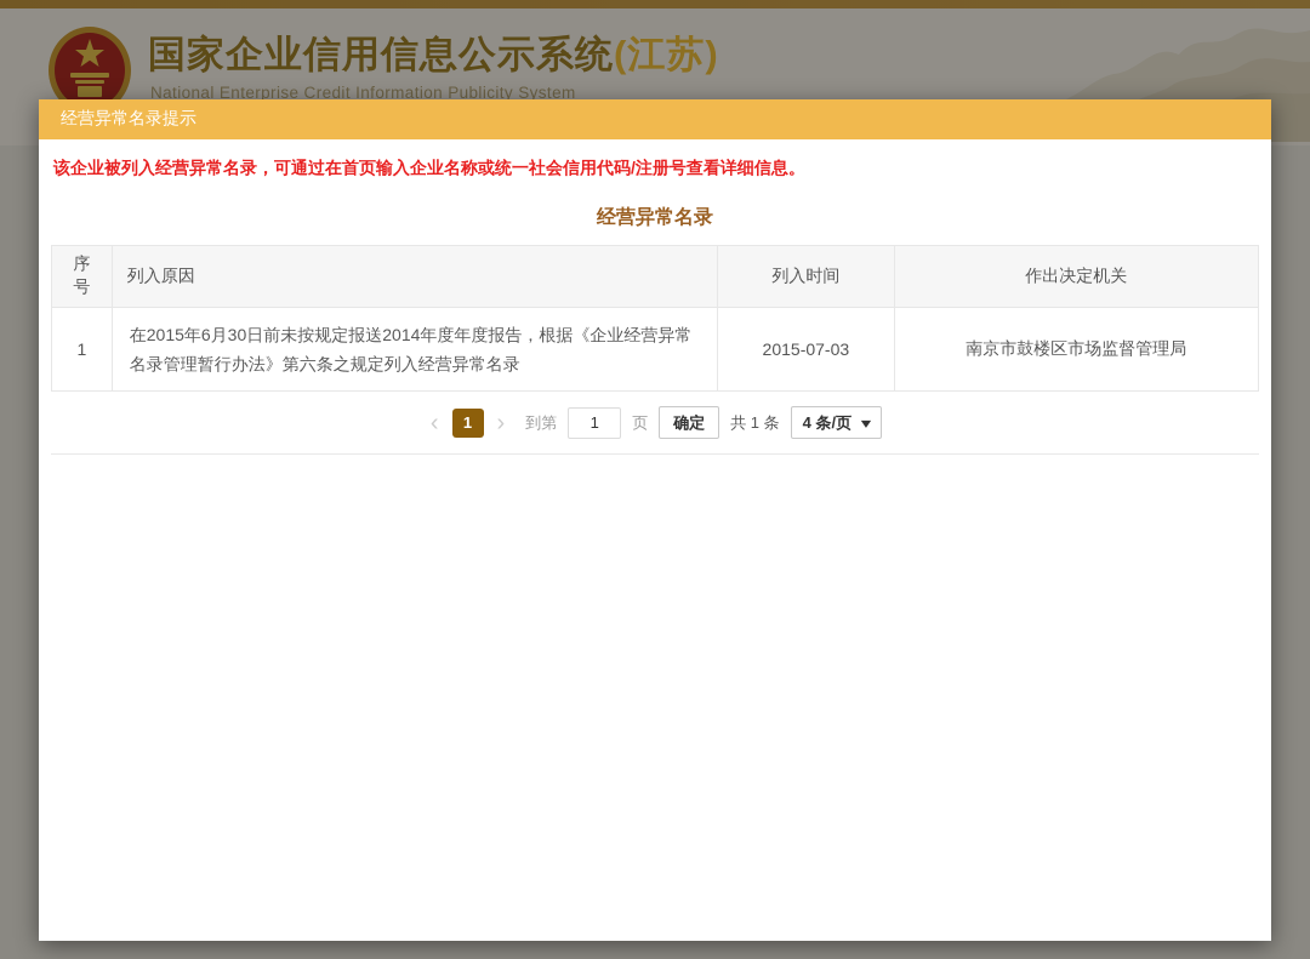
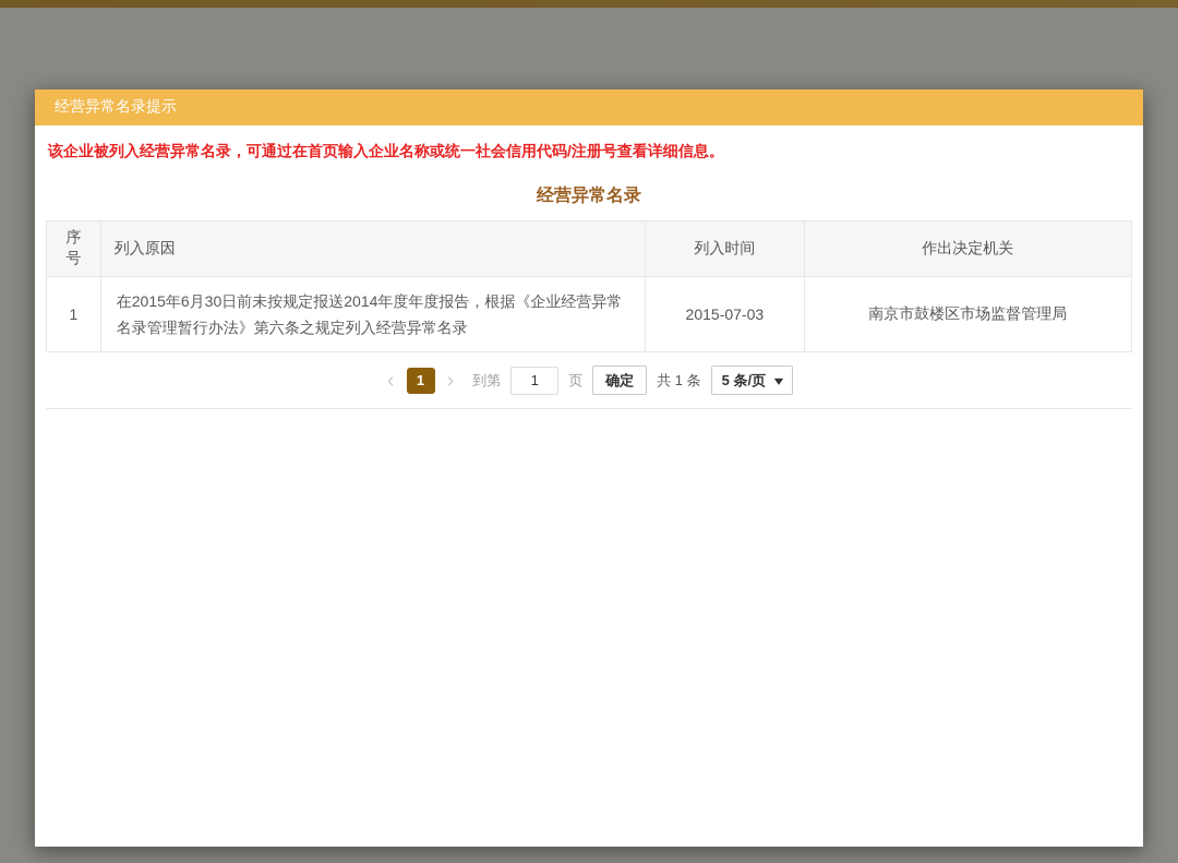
- 国家企业信用信息公示系统(江苏)
- National Enterprise Credit Information Publicity System
  经营异常名录提示
  该企业被列入经营异常名录，可通过在首页输入企业名称或统一社会信用代码/注册号查看详细信息。
  经营异常名录
  序号	列入原因	列入时间	作出决定机关
  1	在2015年6月30日前未按规定报送2014年度年度报告，根据《企业经营异常名录管理暂行办法》第六条之规定列入经营异常名录	2015-07-03	南京市鼓楼区市场监督管理局
  ‹
  1
  ›
  到第
  1
  页
  确定
  共 1 条
- 4 条/页
+ 5 条/页
  ▾
